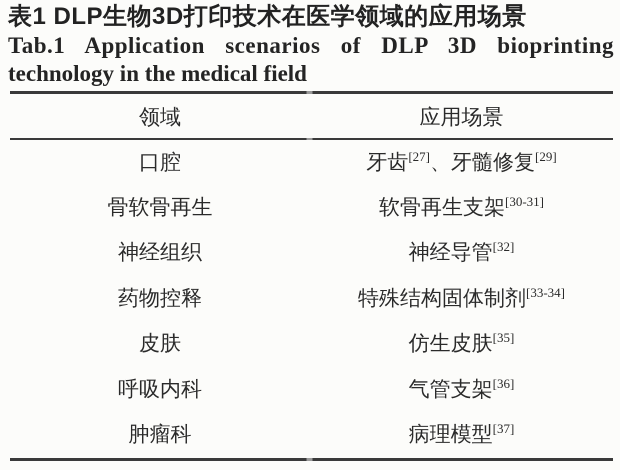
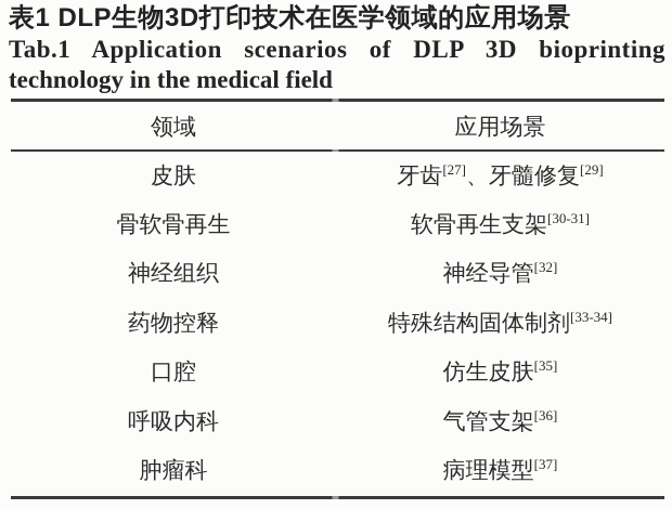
  表1 DLP生物3D打印技术在医学领域的应用场景
  Tab.1 Application scenarios of DLP 3D bioprinting
  technology in the medical field
  领域
  应用场景
- 口腔
+ 皮肤
  牙齿[27]、牙髓修复[29]
  骨软骨再生
  软骨再生支架[30-31]
  神经组织
  神经导管[32]
  药物控释
  特殊结构固体制剂[33-34]
- 皮肤
+ 口腔
  仿生皮肤[35]
  呼吸内科
  气管支架[36]
  肿瘤科
  病理模型[37]
